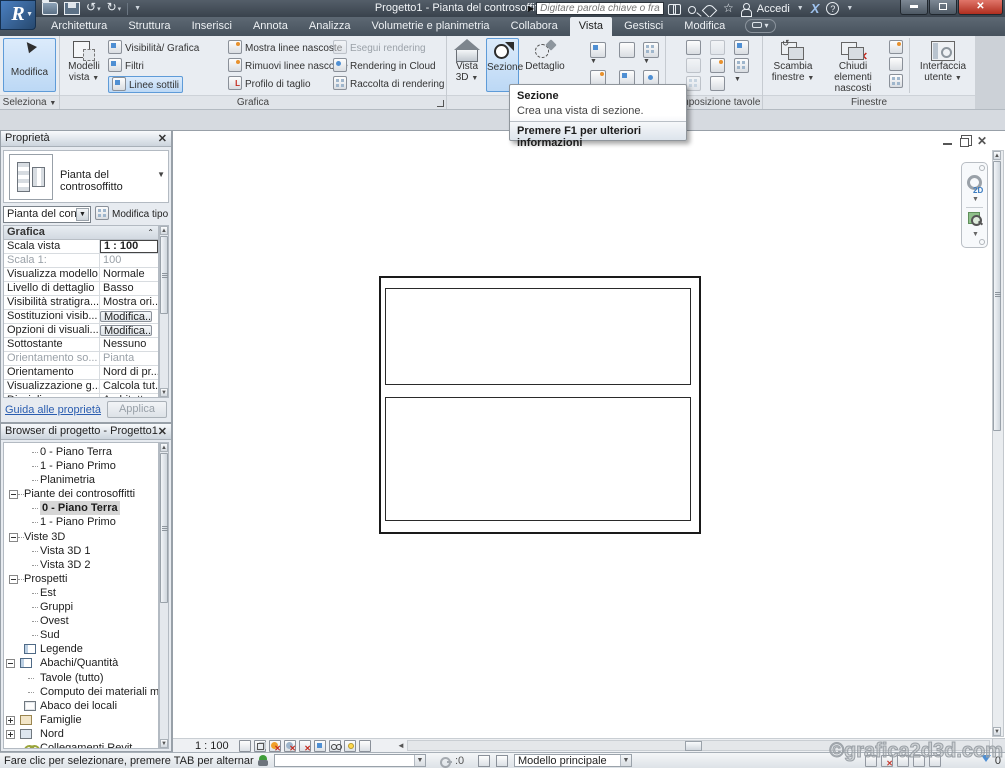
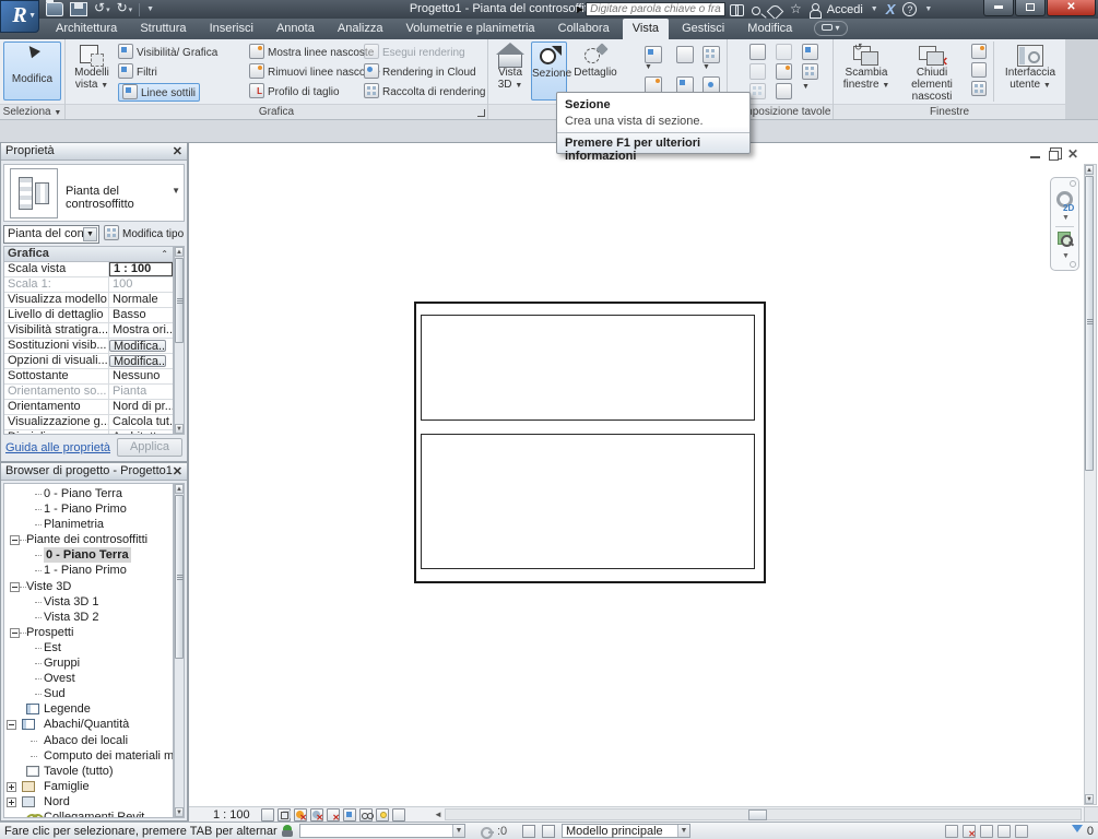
  ↺
  ↻
  ▶
  Digitare parola chiave o fra
  ☆
  Accedi
  X
  ?
  ✕
  R
  Architettura Struttura Inserisci Annota Analizza Volumetrie e planimetria Collabora Vista Gestisci Modifica ▾
  Modifica
  Seleziona
  Modelli
  vista
  Visibilità/ Grafica
  Filtri
  Linee sottili
  Mostra linee nascoste
  Rimuovi linee nasco
  L
  Profilo di taglio
  Esegui rendering
  Rendering in Cloud
  Raccolta di rendering
  Grafica
  Vista
  Sezione
  Dettaglio
  posizione tavole
  ↺
  Scambia
  finestre
  Chiudi
  elementi nascosti
  Interfaccia
  utente
  Finestre
  Sezione
  Crea una vista di sezione.
  Premere F1 per ulteriori informazioni
  Proprietà
  ✕
  Pianta del controsoffitto
  ▼
  Pianta del con
  Modifica tipo
  Grafica
  ⌃
  Scala vista
  1 : 100
  Scala 1:
  100
  Visualizza modello
  Normale
  Livello di dettaglio
  Basso
  Visibilità stratigra...
  Mostra ori..
  Sostituzioni visib...
  Modifica..
  Opzioni di visuali...
  Modifica..
  Sottostante
  Nessuno
  Orientamento so...
  Pianta
  Orientamento
  Nord di pr..
  Visualizzazione g...
  Calcola tut.
  Guida alle proprietà
  Applica
  Browser di progetto - Progetto1
  ✕
  0 - Piano Terra
  1 - Piano Primo
  Planimetria
  Piante dei controsoffitti
  0 - Piano Terra
  1 - Piano Primo
  Viste 3D
  Vista 3D 1
  Vista 3D 2
  Prospetti
  Est
  Gruppi
  Ovest
  Sud
  Legende
  Abachi/Quantità
- Tavole (tutto)
+ Abaco dei locali
  Computo dei materiali m
- Abaco dei locali
+ Tavole (tutto)
  Famiglie
  Nord
  Collegamenti Revit
  ✕
  2D
  1 : 100
  ✕
  ✕
  ✕
  ◄
  Fare clic per selezionare, premere TAB per alternar
  :0
  Modello principale
  ✕
  0
- ©grafica2d3d.com
